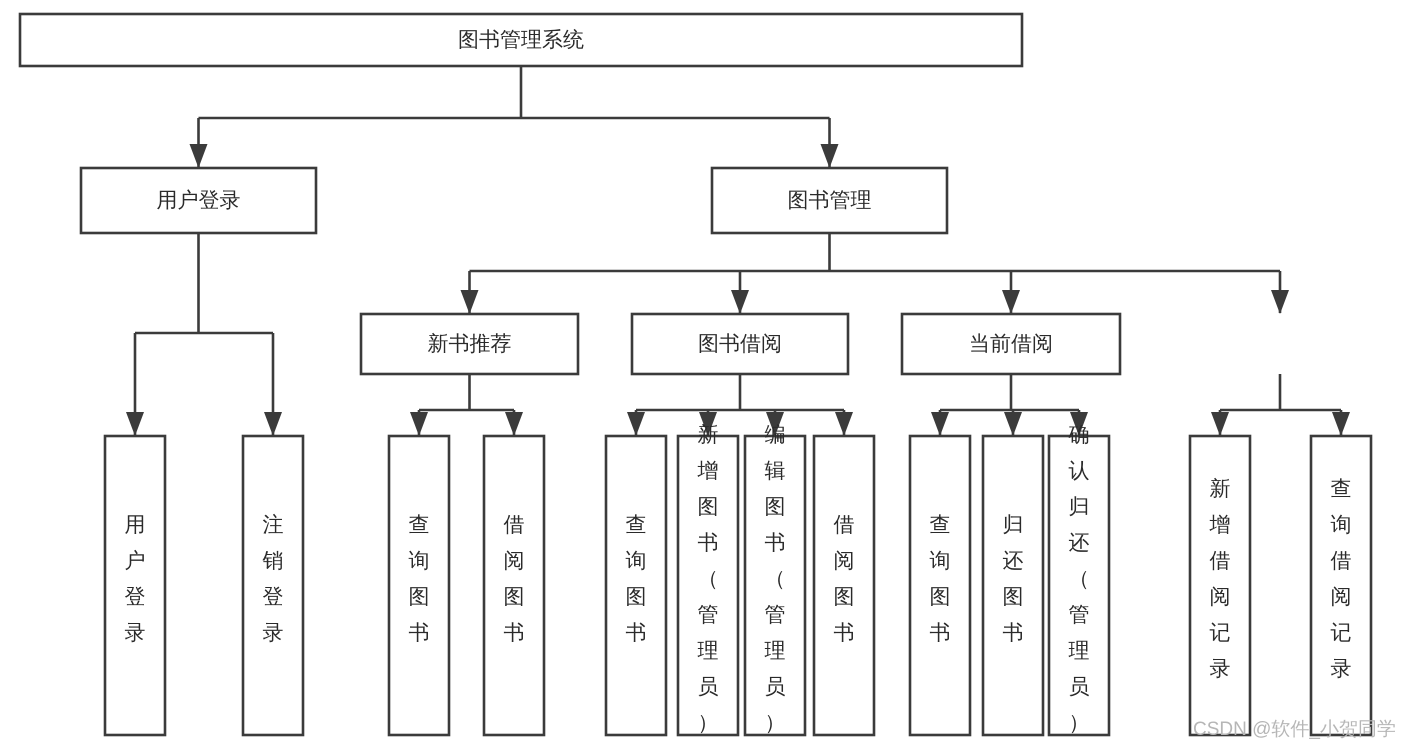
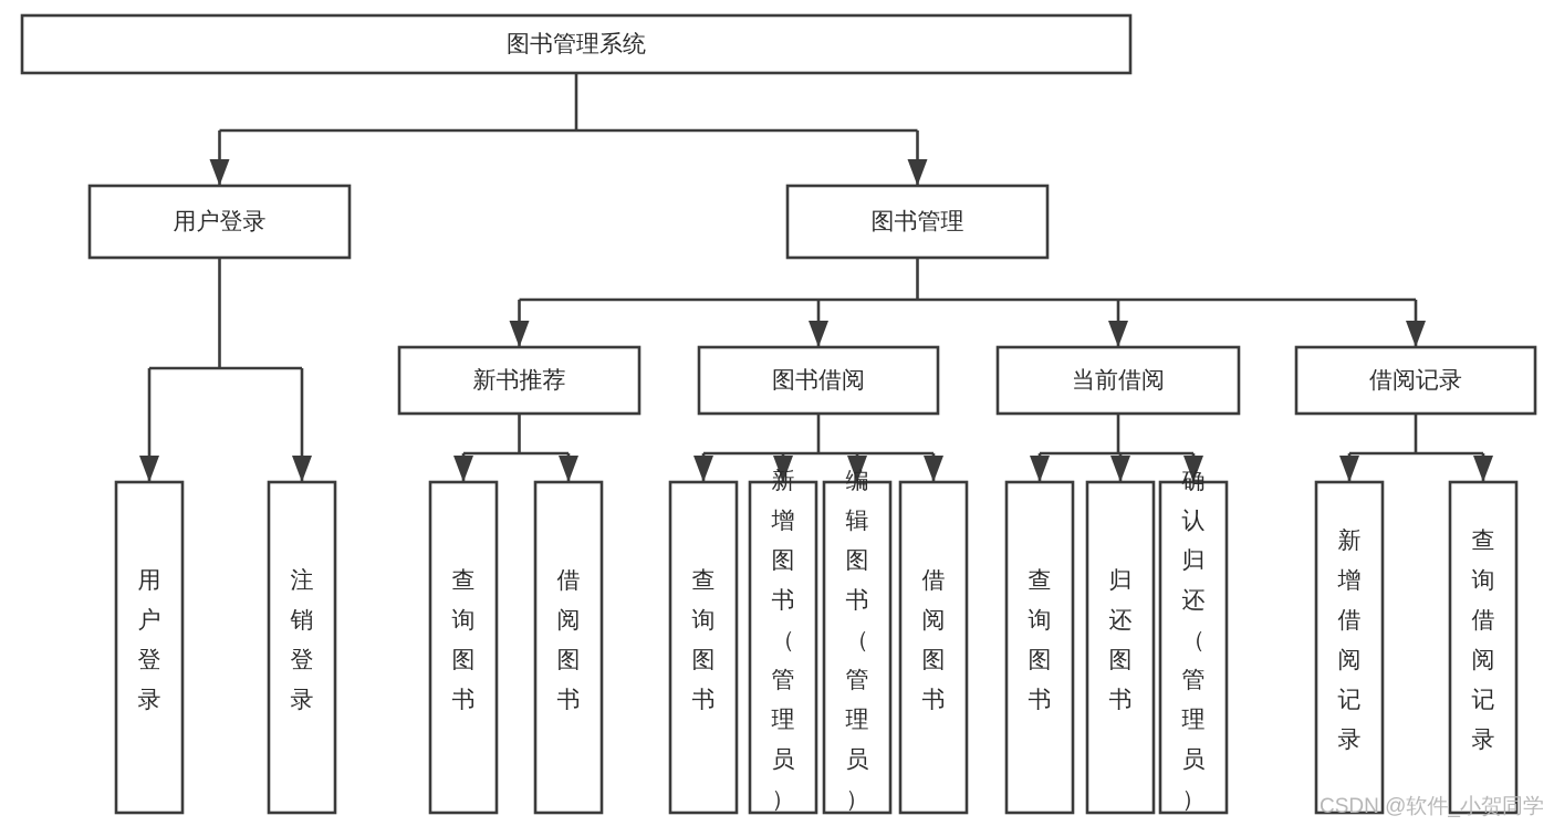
  图书管理系统
  用户登录
  图书管理
  新书推荐
  图书借阅
  当前借阅
+ 借阅记录
  用户登录
  注销登录
  查询图书
  借阅图书
  查询图书
  新增图书（管理员）
  编辑图书（管理员）
  借阅图书
  查询图书
  归还图书
  确认归还（管理员）
  新增借阅记录
  查询借阅记录
  CSDN @软件_小贺同学
